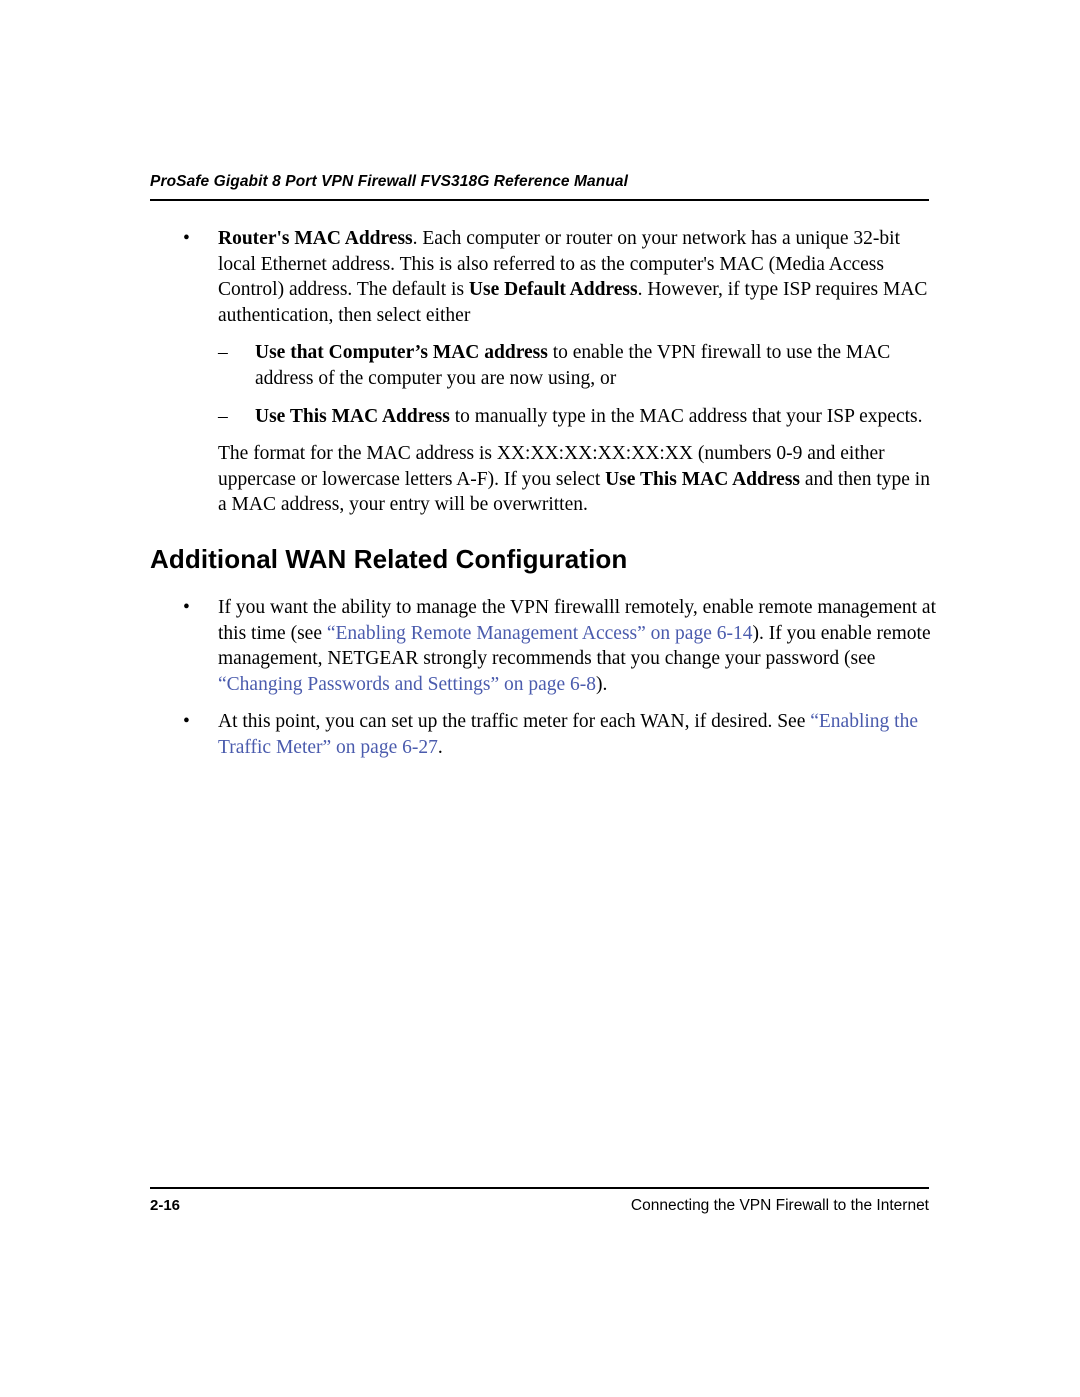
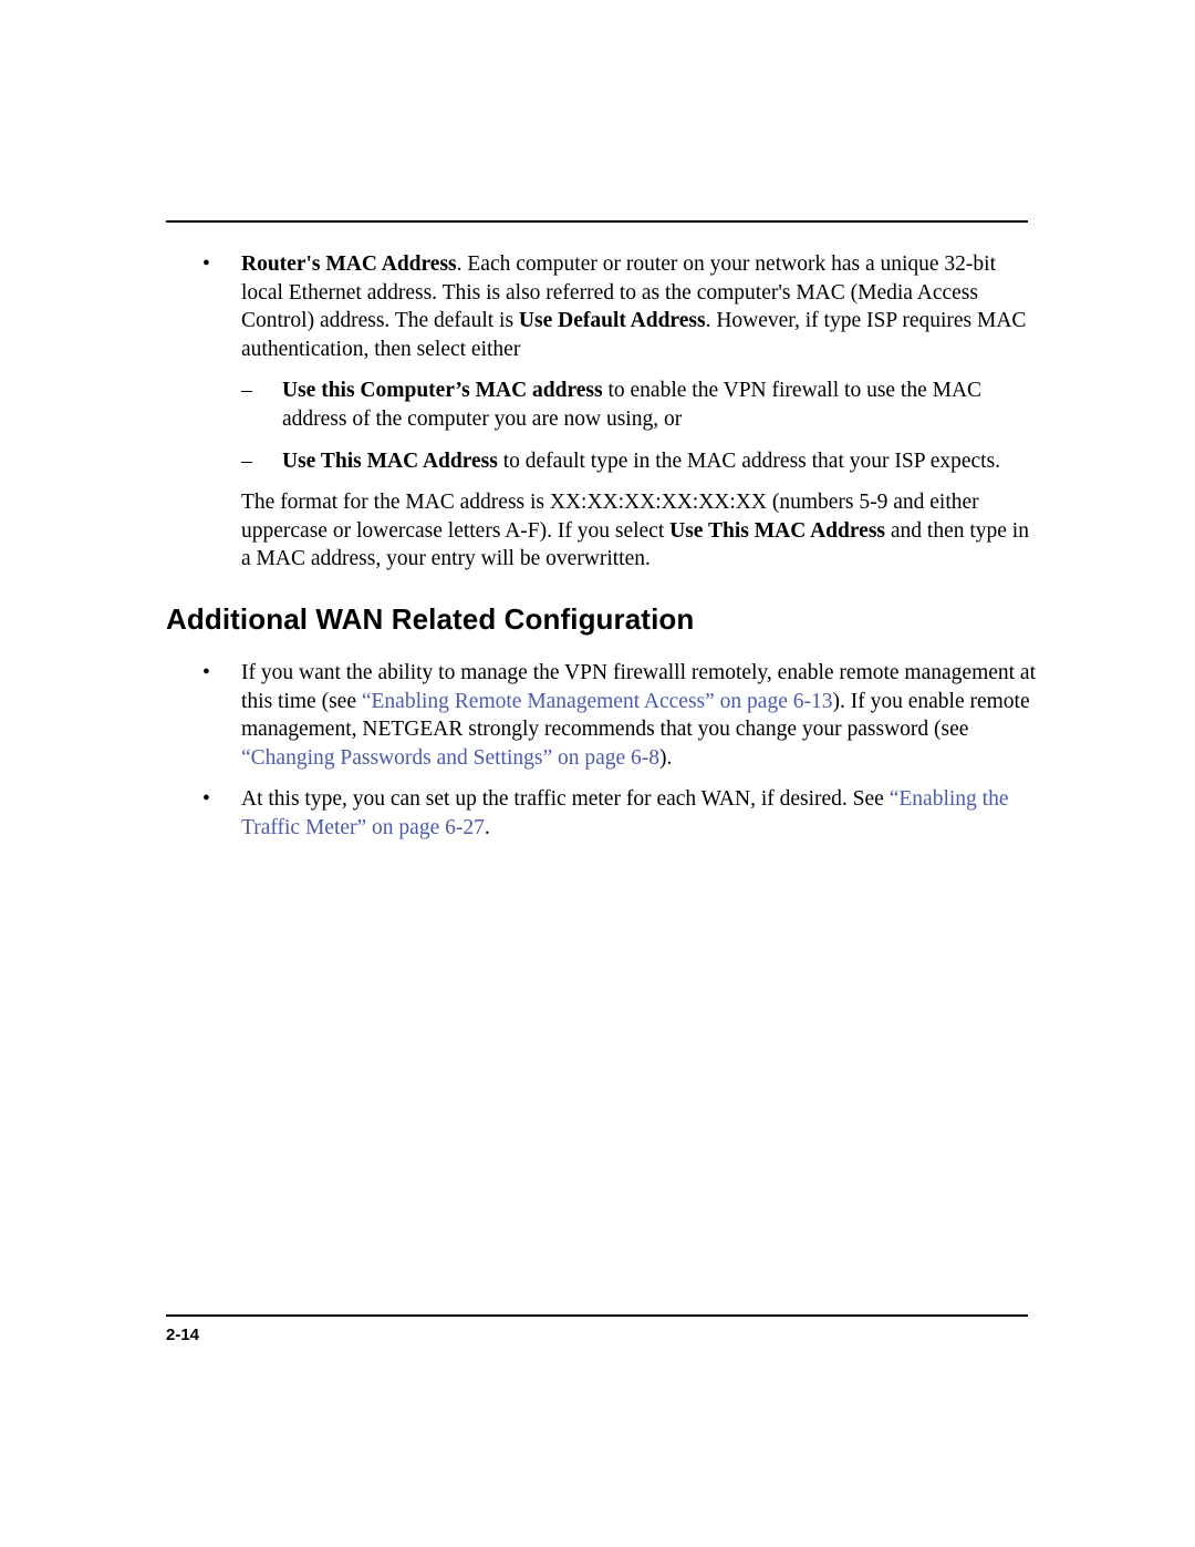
- ProSafe Gigabit 8 Port VPN Firewall FVS318G Reference Manual
  •
  Router's MAC Address. Each computer or router on your network has a unique 32-bit local Ethernet address. This is also referred to as the computer's MAC (Media Access Control) address. The default is Use Default Address. However, if type ISP requires MAC authentication, then select either
  –
- Use that Computer’s MAC address to enable the VPN firewall to use the MAC address of the computer you are now using, or
+ Use this Computer’s MAC address to enable the VPN firewall to use the MAC address of the computer you are now using, or
  –
- Use This MAC Address to manually type in the MAC address that your ISP expects.
+ Use This MAC Address to default type in the MAC address that your ISP expects.
- The format for the MAC address is XX:XX:XX:XX:XX:XX (numbers 0-9 and either uppercase or lowercase letters A-F). If you select Use This MAC Address and then type in a MAC address, your entry will be overwritten.
+ The format for the MAC address is XX:XX:XX:XX:XX:XX (numbers 5-9 and either uppercase or lowercase letters A-F). If you select Use This MAC Address and then type in a MAC address, your entry will be overwritten.
  Additional WAN Related Configuration
  •
- If you want the ability to manage the VPN firewalll remotely, enable remote management at this time (see “Enabling Remote Management Access” on page 6-14). If you enable remote management, NETGEAR strongly recommends that you change your password (see “Changing Passwords and Settings” on page 6-8).
+ If you want the ability to manage the VPN firewalll remotely, enable remote management at this time (see “Enabling Remote Management Access” on page 6-13). If you enable remote management, NETGEAR strongly recommends that you change your password (see “Changing Passwords and Settings” on page 6-8).
  •
- At this point, you can set up the traffic meter for each WAN, if desired. See “Enabling the Traffic Meter” on page 6-27.
+ At this type, you can set up the traffic meter for each WAN, if desired. See “Enabling the Traffic Meter” on page 6-27.
- 2-16
+ 2-14
- Connecting the VPN Firewall to the Internet
